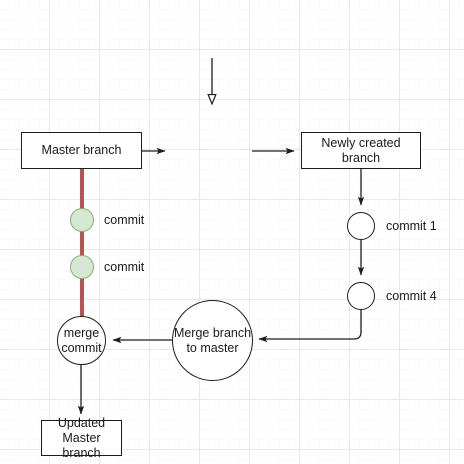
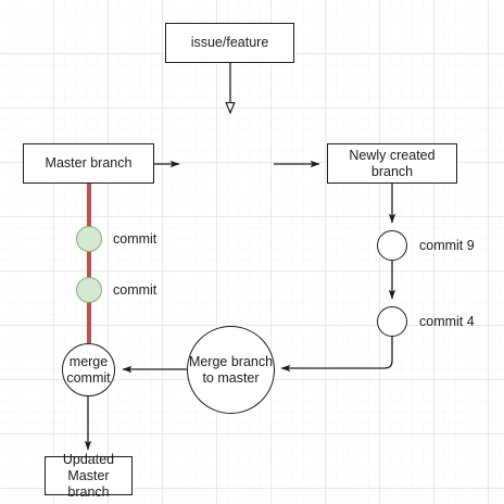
+ issue/feature
  Master branch
  Newly created branch
  Updated
  Master branch
  Merge branch
  to master
  merge
  commit
  commit
  commit
- commit 1
+ commit 9
  commit 4
